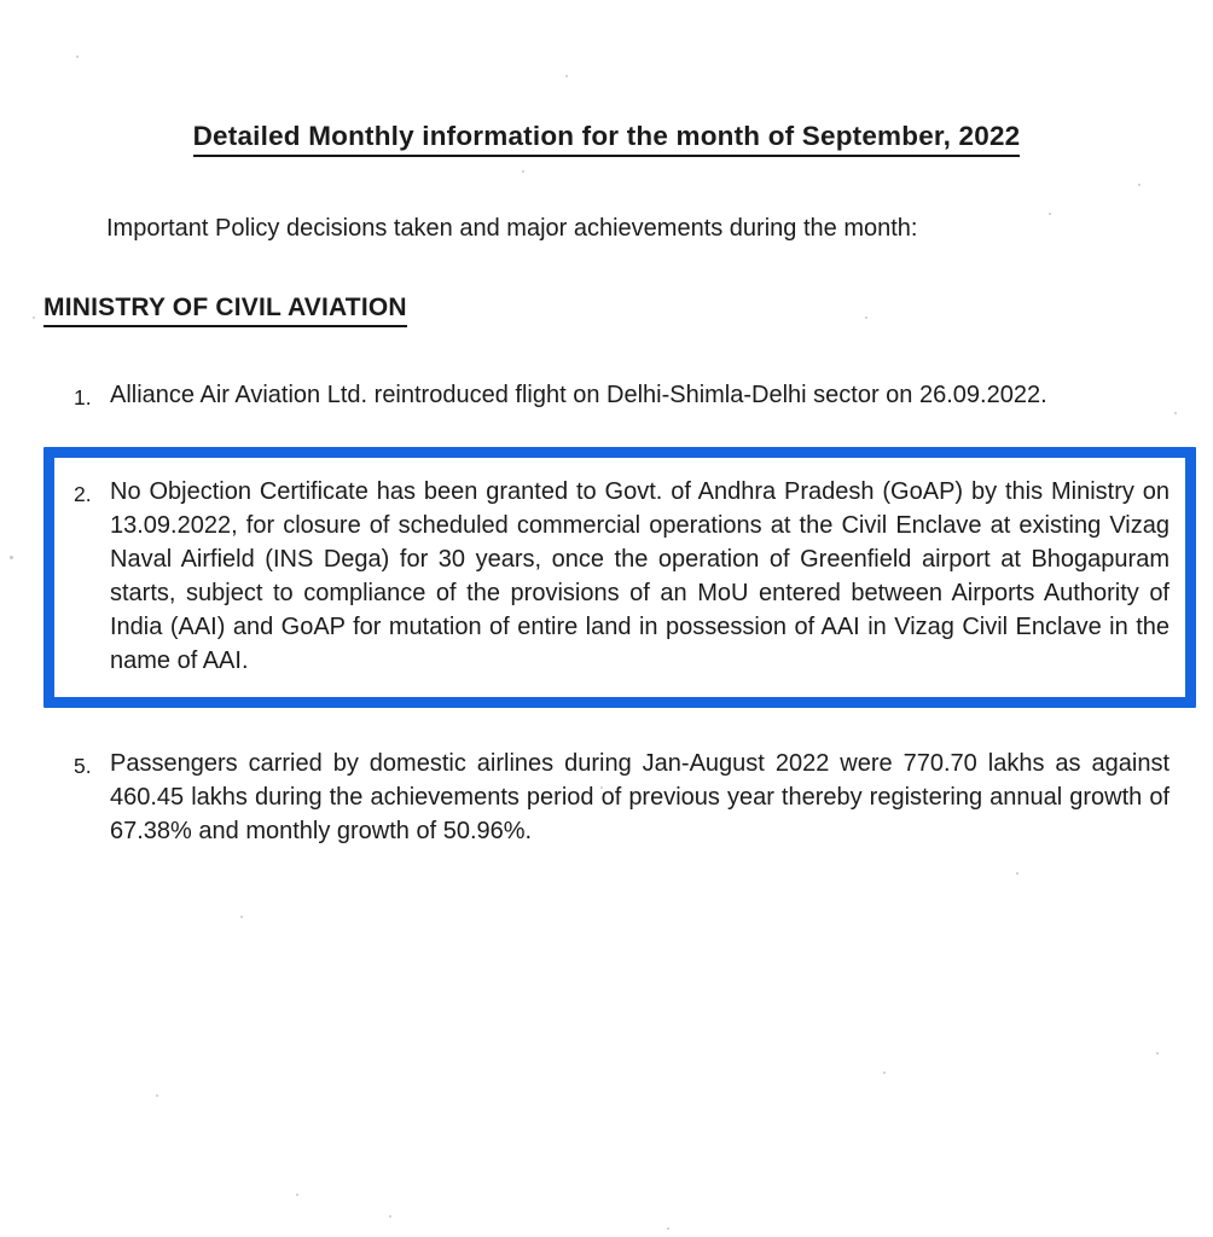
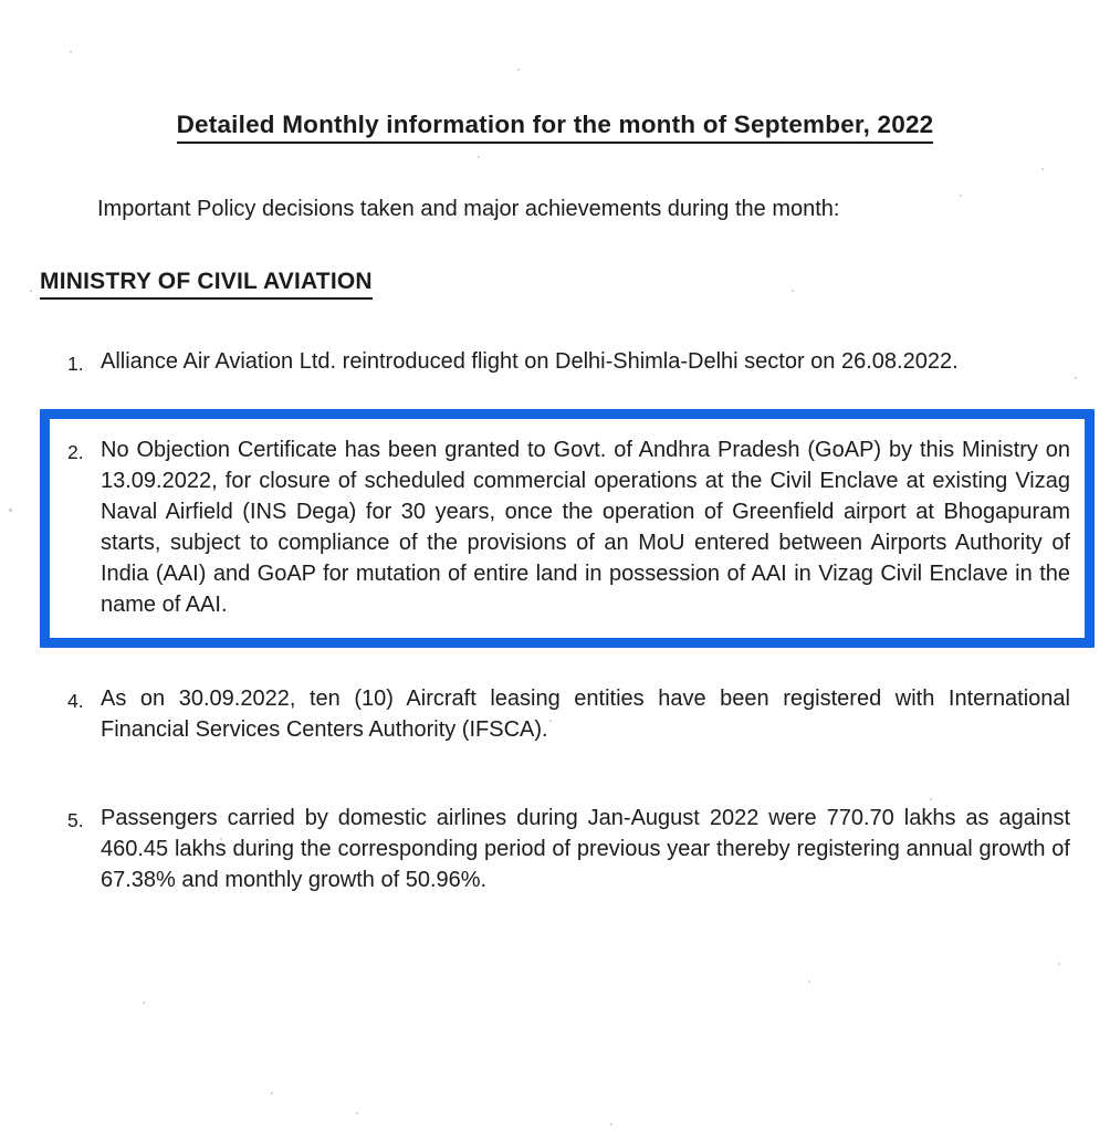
  Detailed Monthly information for the month of September, 2022
  Important Policy decisions taken and major achievements during the month:
  MINISTRY OF CIVIL AVIATION
  1.
- Alliance Air Aviation Ltd. reintroduced flight on Delhi-Shimla-Delhi sector on 26.09.2022.
+ Alliance Air Aviation Ltd. reintroduced flight on Delhi-Shimla-Delhi sector on 26.08.2022.
  2.
  No Objection Certificate has been granted to Govt. of Andhra Pradesh (GoAP) by this Ministry on 13.09.2022, for closure of scheduled commercial operations at the Civil Enclave at existing Vizag Naval Airfield (INS Dega) for 30 years, once the operation of Greenfield airport at Bhogapuram starts, subject to compliance of the provisions of an MoU entered between Airports Authority of India (AAI) and GoAP for mutation of entire land in possession of AAI in Vizag Civil Enclave in the name of AAI.
+ 4.
+ As on 30.09.2022, ten (10) Aircraft leasing entities have been registered with International Financial Services Centers Authority (IFSCA).
  5.
- Passengers carried by domestic airlines during Jan-August 2022 were 770.70 lakhs as against 460.45 lakhs during the achievements period of previous year thereby registering annual growth of 67.38% and monthly growth of 50.96%.
+ Passengers carried by domestic airlines during Jan-August 2022 were 770.70 lakhs as against 460.45 lakhs during the corresponding period of previous year thereby registering annual growth of 67.38% and monthly growth of 50.96%.
